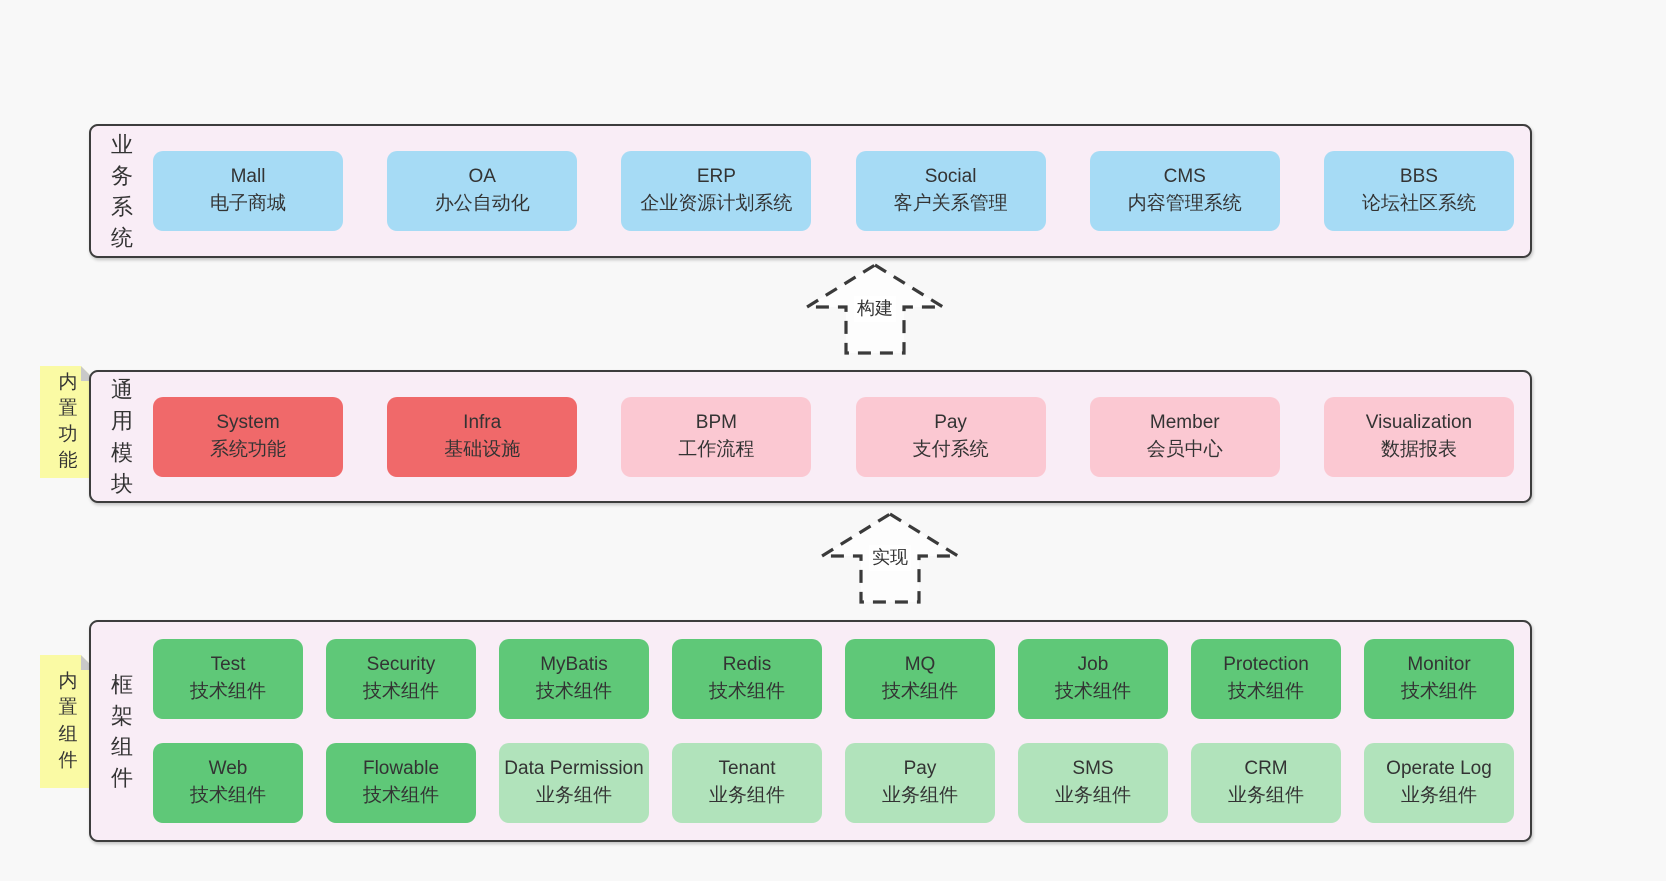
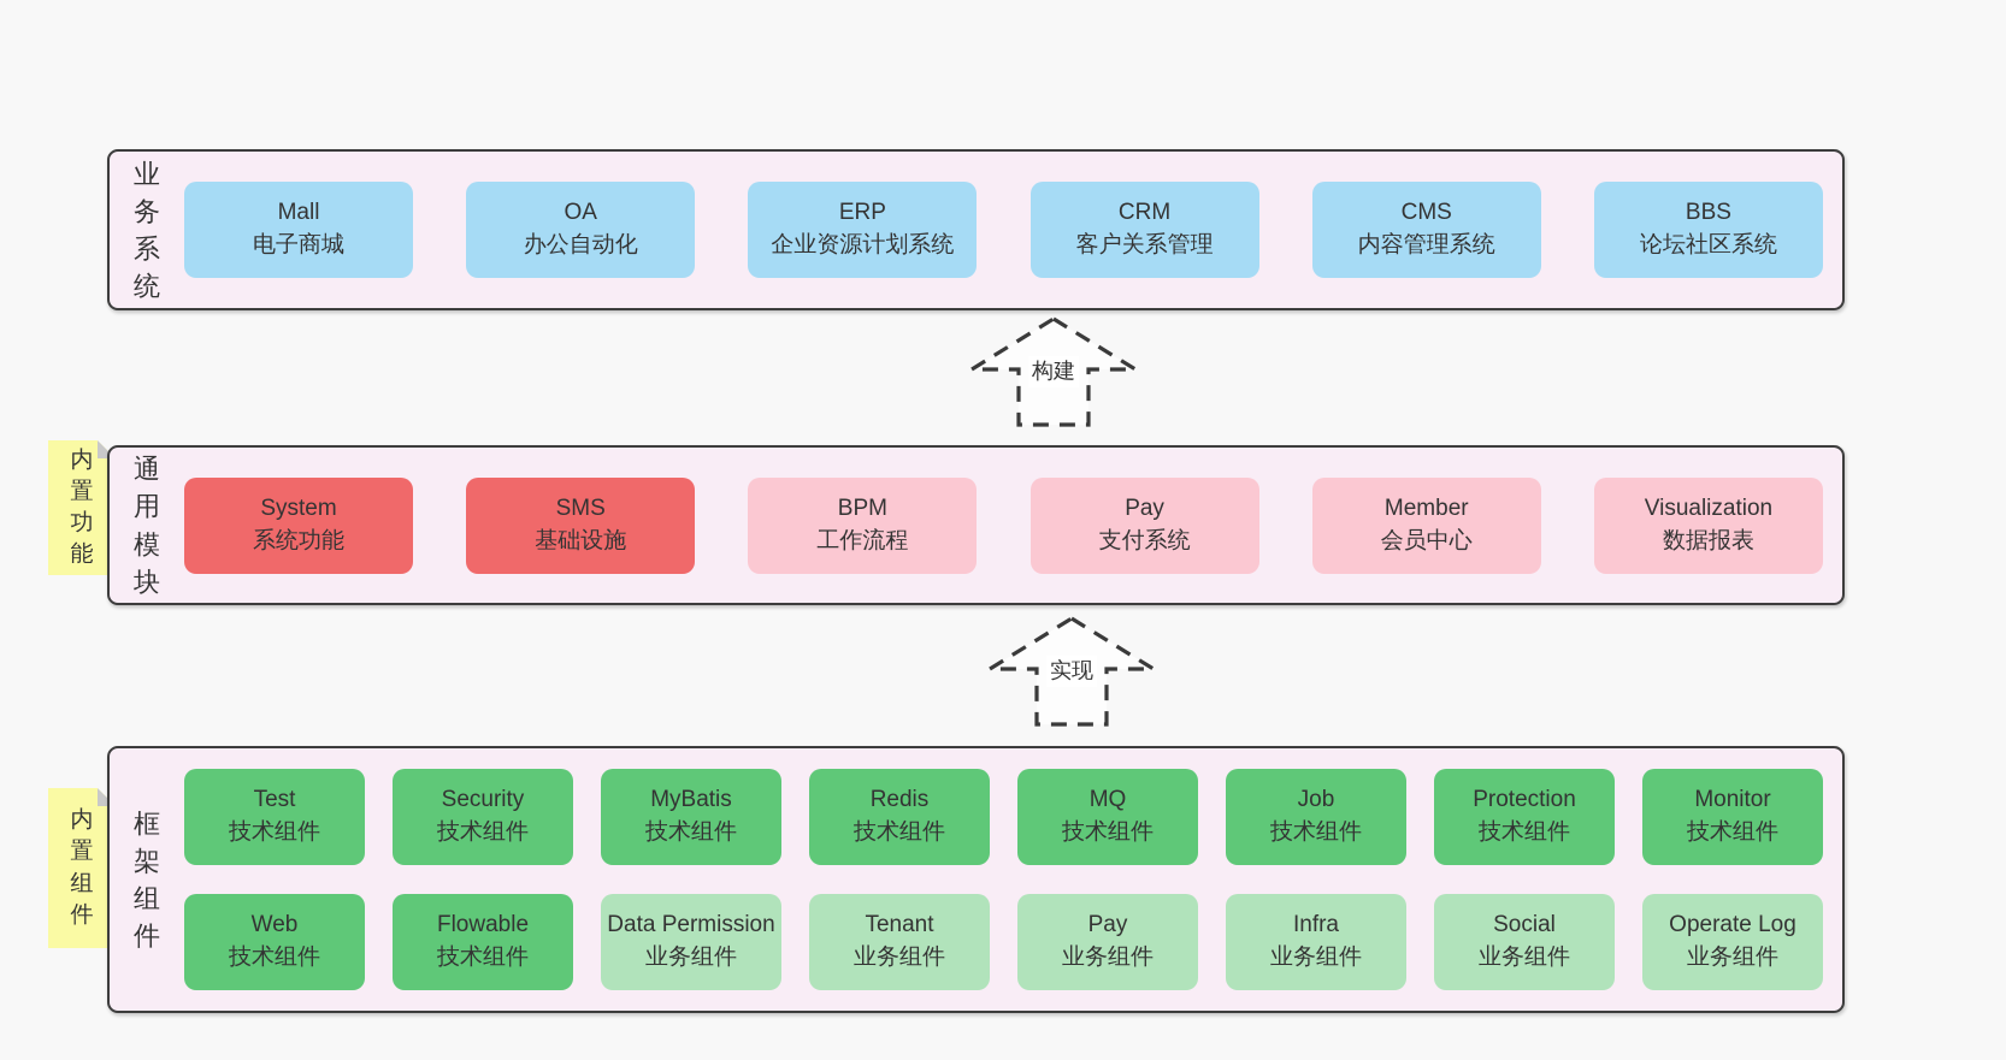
  业务系统
  Mall
  电子商城
  OA
  办公自动化
  ERP
  企业资源计划系统
- Social
+ CRM
  客户关系管理
  CMS
  内容管理系统
  BBS
  论坛社区系统
  构建
  内置功能
  通用模块
  System
  系统功能
- Infra
+ SMS
  基础设施
  BPM
  工作流程
  Pay
  支付系统
  Member
  会员中心
  Visualization
  数据报表
  实现
  内置组件
  框架组件
  Test
  技术组件
  Security
  技术组件
  MyBatis
  技术组件
  Redis
  技术组件
  MQ
  技术组件
  Job
  技术组件
  Protection
  技术组件
  Monitor
  技术组件
  Web
  技术组件
  Flowable
  技术组件
  Data Permission
  业务组件
  Tenant
  业务组件
  Pay
  业务组件
- SMS
+ Infra
  业务组件
- CRM
+ Social
  业务组件
  Operate Log
  业务组件
